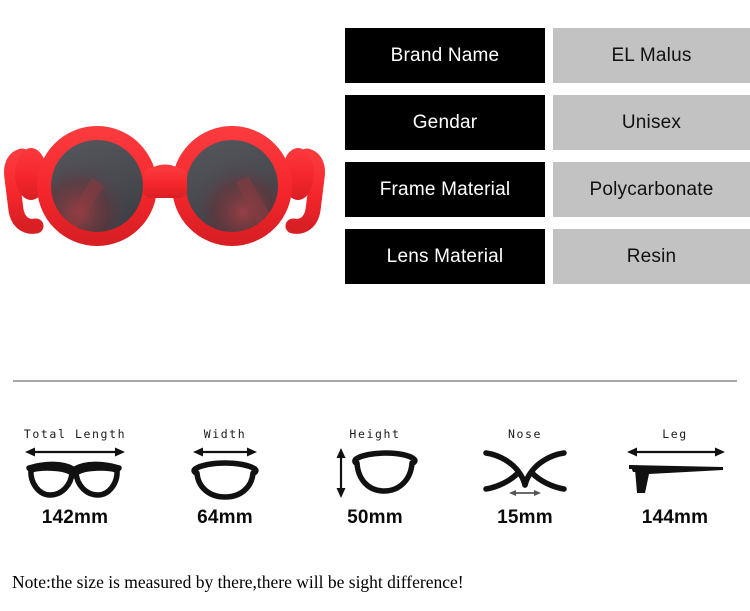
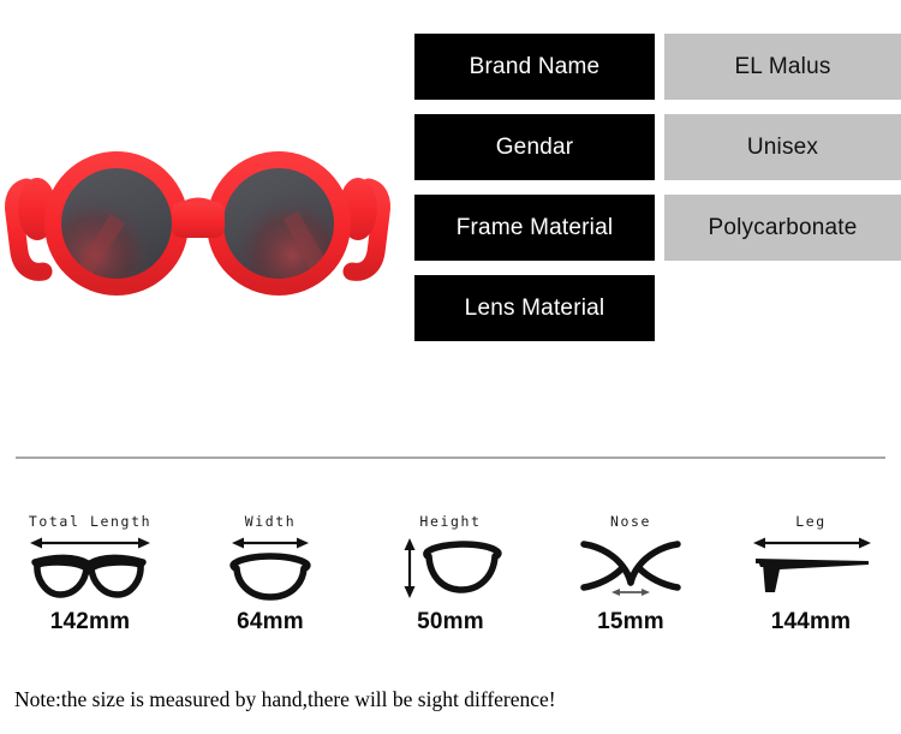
  Brand Name
  EL Malus
  Gendar
  Unisex
  Frame Material
  Polycarbonate
  Lens Material
- Resin
  Total Length
  142mm
  Width
  64mm
  Height
  50mm
  Nose
  15mm
  Leg
  144mm
- Note:the size is measured by there,there will be sight difference!
+ Note:the size is measured by hand,there will be sight difference!
